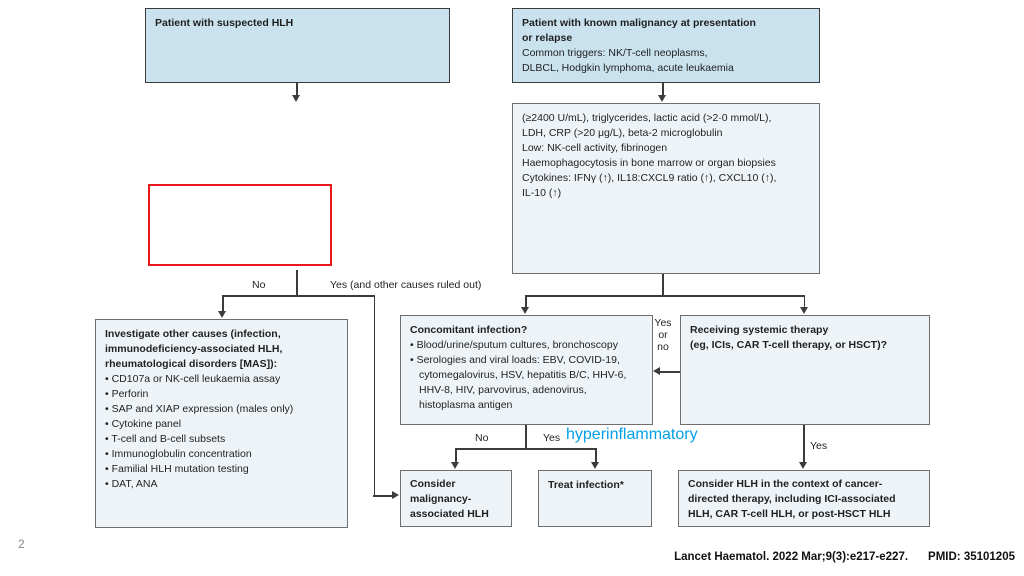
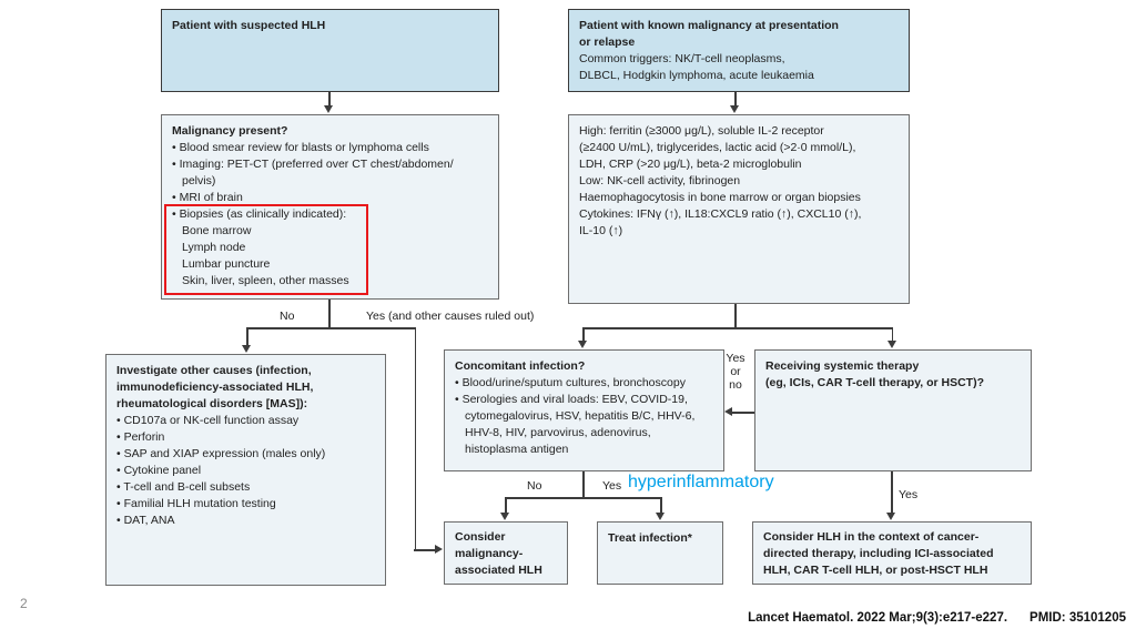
  Patient with suspected HLH
  Patient with known malignancy at presentation
  or relapse
  Common triggers: NK/T-cell neoplasms,
  DLBCL, Hodgkin lymphoma, acute leukaemia
+ Malignancy present?
+ • Blood smear review for blasts or lymphoma cells
+ • Imaging: PET-CT (preferred over CT chest/abdomen/
+ pelvis)
+ • MRI of brain
+ • Biopsies (as clinically indicated):
+ Bone marrow
+ Lymph node
+ Lumbar puncture
+ Skin, liver, spleen, other masses
+ High: ferritin (≥3000 μg/L), soluble IL-2 receptor
  (≥2400 U/mL), triglycerides, lactic acid (>2·0 mmol/L),
  LDH, CRP (>20 μg/L), beta-2 microglobulin
  Low: NK-cell activity, fibrinogen
  Haemophagocytosis in bone marrow or organ biopsies
  Cytokines: IFNγ (↑), IL18:CXCL9 ratio (↑), CXCL10 (↑),
  IL-10 (↑)
  Investigate other causes (infection,
  immunodeficiency-associated HLH,
  rheumatological disorders [MAS]):
- • CD107a or NK-cell leukaemia assay
+ • CD107a or NK-cell function assay
  • Perforin
  • SAP and XIAP expression (males only)
  • Cytokine panel
  • T-cell and B-cell subsets
- • Immunoglobulin concentration
  • Familial HLH mutation testing
  • DAT, ANA
  Concomitant infection?
  • Blood/urine/sputum cultures, bronchoscopy
  • Serologies and viral loads: EBV, COVID-19,
  cytomegalovirus, HSV, hepatitis B/C, HHV-6,
  HHV-8, HIV, parvovirus, adenovirus,
  histoplasma antigen
  Receiving systemic therapy
  (eg, ICIs, CAR T-cell therapy, or HSCT)?
  Consider
  malignancy-
  associated HLH
  Treat infection*
  Consider HLH in the context of cancer-
  directed therapy, including ICI-associated
  HLH, CAR T-cell HLH, or post-HSCT HLH
  No
  Yes (and other causes ruled out)
  No
  Yes
  Yes
  Yes
  or
  no
  hyperinflammatory
  2
  Lancet Haematol. 2022 Mar;9(3):e217-e227. PMID: 35101205
